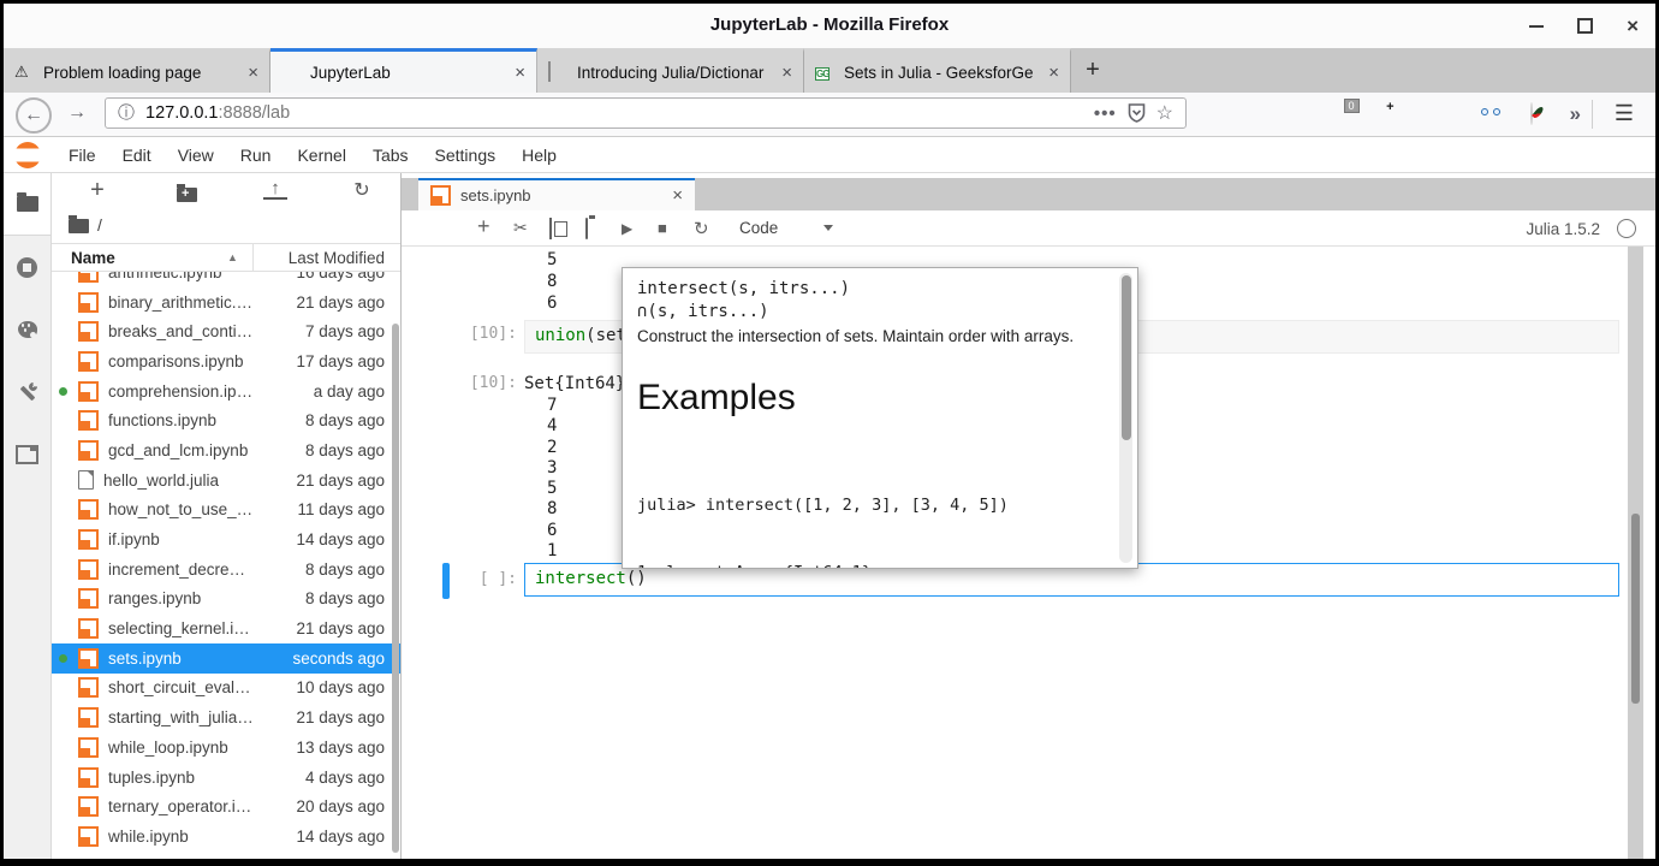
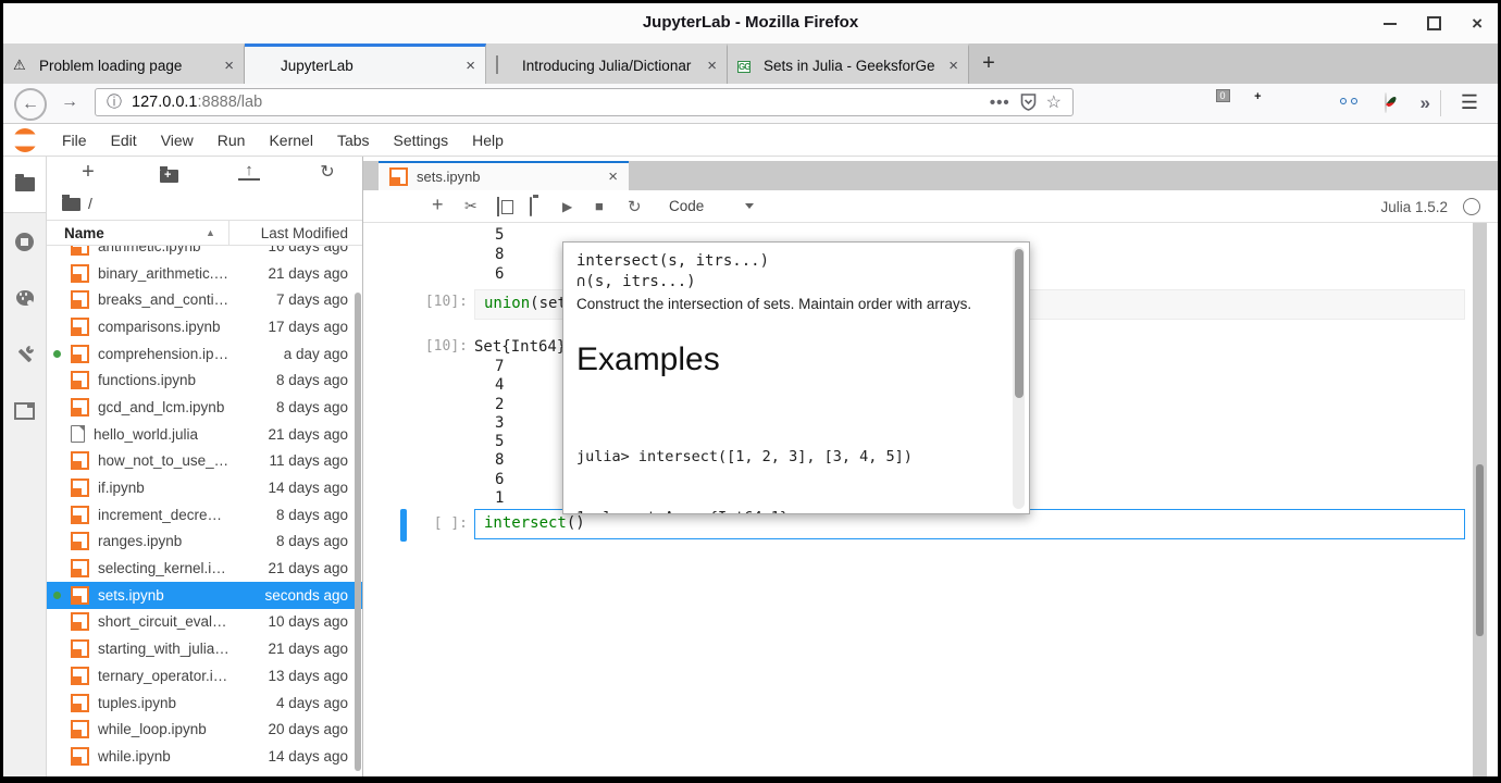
  JupyterLab - Mozilla Firefox
  ×
  ⚠
  Problem loading page
  ×
  JupyterLab
  ×
  Introducing Julia/Dictionar
  ×
  GG
  Sets in Julia - GeeksforGe
  ×
  +
  ←
  →
  ⓘ
  127.0.0.1:8888/lab
  •••
  ☆
  0
  »
  ☰
  File
  Edit
  View
  Run
  Kernel
  Tabs
  Settings
  Help
  +
  ↑
  ↻
  /
  Name
  ▲
  Last Modified
  arithmetic.ipynb
  16 days ago
  binary_arithmetic.…
  21 days ago
  breaks_and_conti…
  7 days ago
  comparisons.ipynb
  17 days ago
  comprehension.ip…
  a day ago
  functions.ipynb
  8 days ago
  gcd_and_lcm.ipynb
  8 days ago
  hello_world.julia
  21 days ago
  how_not_to_use_…
  11 days ago
  if.ipynb
  14 days ago
  increment_decre…
  8 days ago
  ranges.ipynb
  8 days ago
  selecting_kernel.i…
  21 days ago
  sets.ipynb
  seconds ago
  short_circuit_eval…
  10 days ago
  starting_with_julia…
  21 days ago
- while_loop.ipynb
+ ternary_operator.i…
  13 days ago
  tuples.ipynb
  4 days ago
- ternary_operator.i…
+ while_loop.ipynb
  20 days ago
  while.ipynb
  14 days ago
  sets.ipynb
  ×
  +
  ✂
  ▶
  ■
  ↻
  Code
  Julia 1.5.2
  5
  8
  6
  [10]:
  union(se
  [10]:
  Set{Int64
  7
  4
  2
  3
  5
  8
  6
  1
  [ ]:
  intersect()
  intersect(s, itrs...)
  ∩(s, itrs...)
  Construct the intersection of sets. Maintain order with arrays.
  Examples
  julia> intersect([1, 2, 3], [3, 4, 5])
